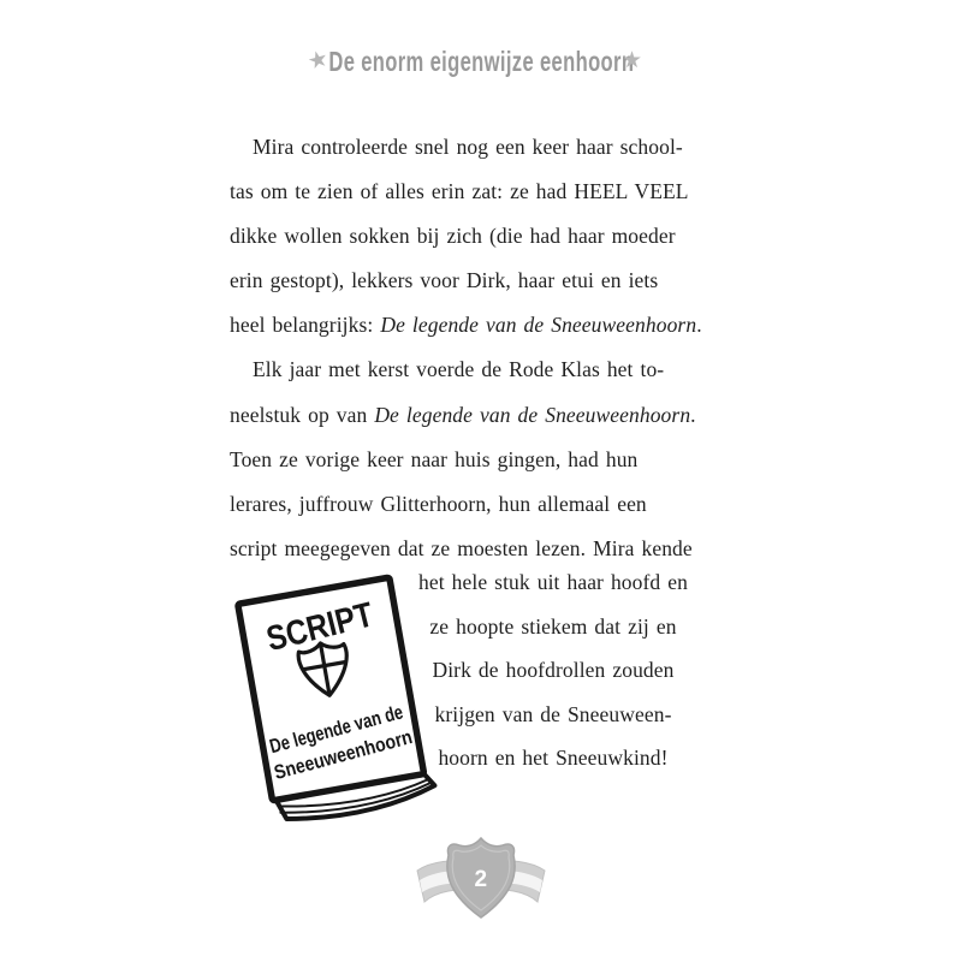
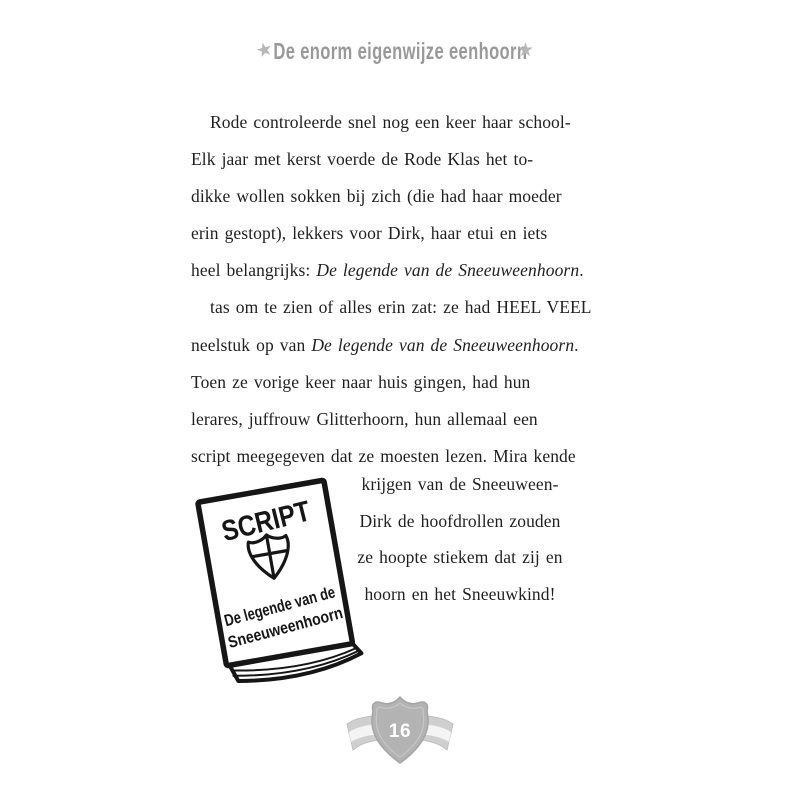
  De enorm eigenwijze eenhoorn
  ★
- Mira controleerde snel nog een keer haar school-
+ Rode controleerde snel nog een keer haar school-
- tas om te zien of alles erin zat: ze had HEEL VEEL
+ Elk jaar met kerst voerde de Rode Klas het to-
  dikke wollen sokken bij zich (die had haar moeder
  erin gestopt), lekkers voor Dirk, haar etui en iets
  heel belangrijks: De legende van de Sneeuweenhoorn.
- Elk jaar met kerst voerde de Rode Klas het to-
+ tas om te zien of alles erin zat: ze had HEEL VEEL
  neelstuk op van De legende van de Sneeuweenhoorn.
  Toen ze vorige keer naar huis gingen, had hun
  lerares, juffrouw Glitterhoorn, hun allemaal een
  script meegegeven dat ze moesten lezen. Mira kende
- het hele stuk uit haar hoofd en
- ze hoopte stiekem dat zij en
+ krijgen van de Sneeuween-
  Dirk de hoofdrollen zouden
- krijgen van de Sneeuween-
+ ze hoopte stiekem dat zij en
  hoorn en het Sneeuwkind!
- 2
+ 16
